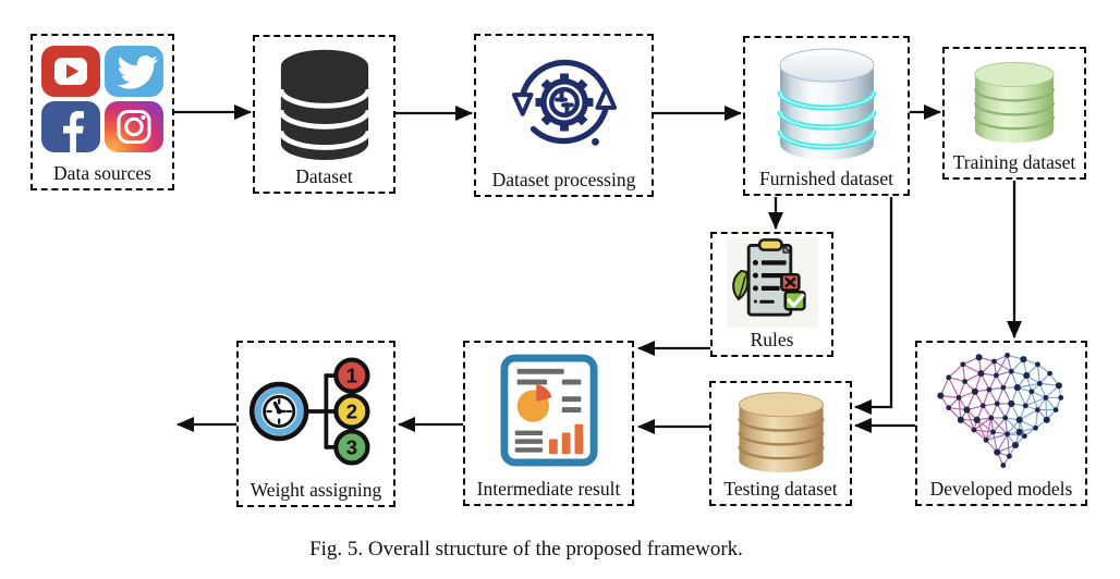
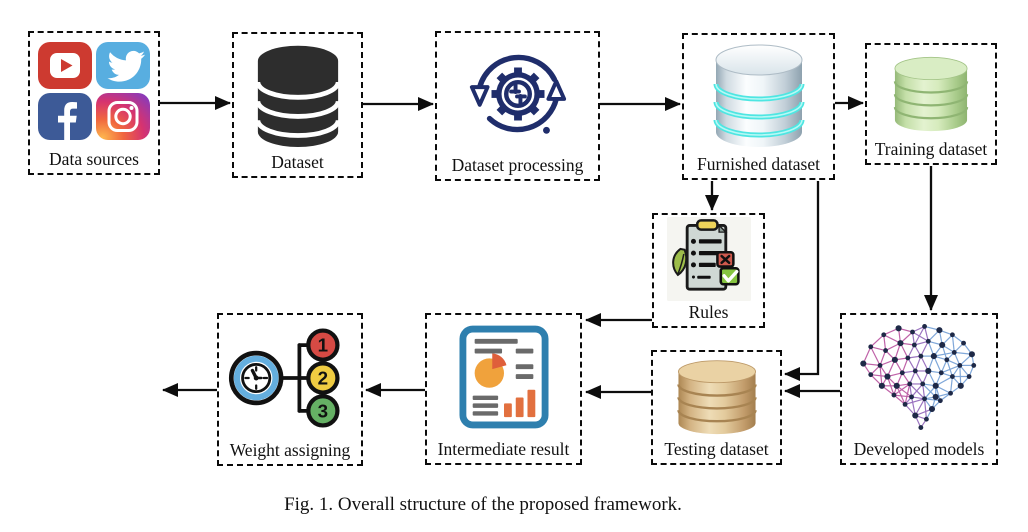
  Data sources
  Dataset
  Dataset processing
  Furnished dataset
  Training dataset
  Rules
  Developed models
  Testing dataset
  Intermediate result
  1
  2
  3
  Weight assigning
- Fig. 5. Overall structure of the proposed framework.
+ Fig. 1. Overall structure of the proposed framework.
